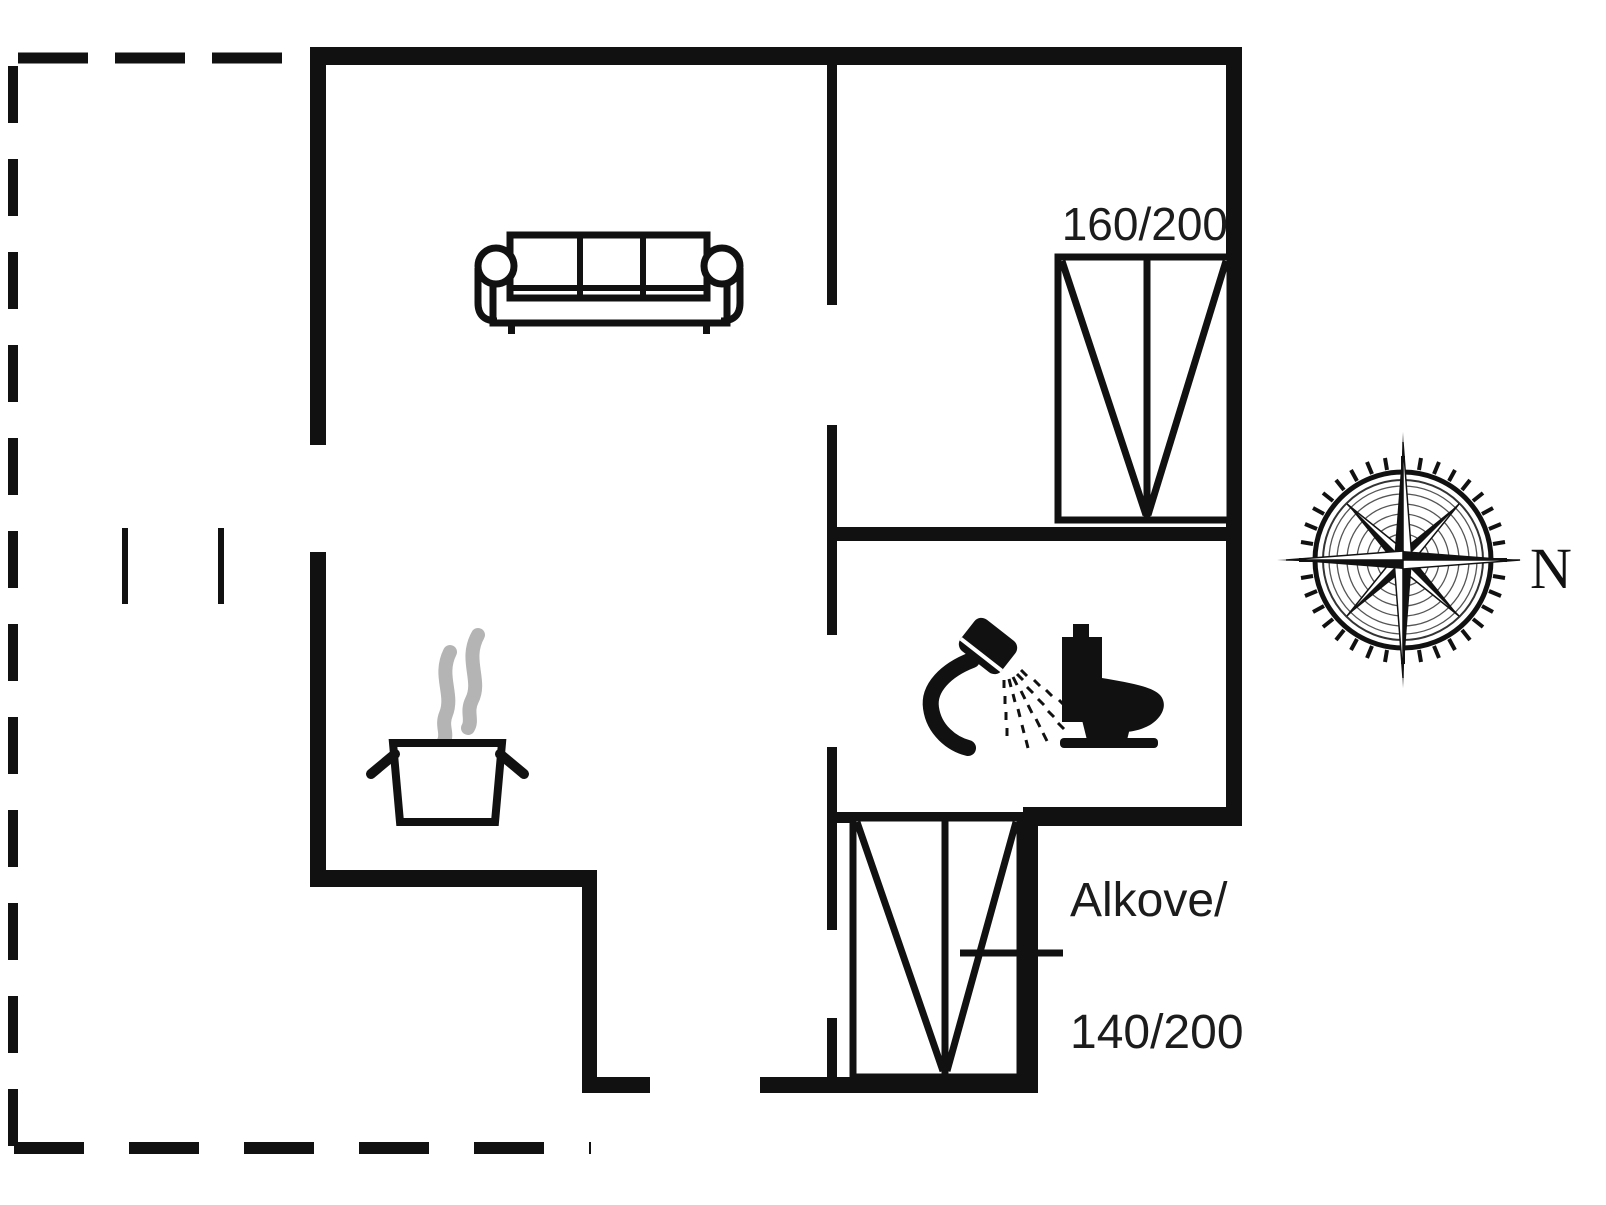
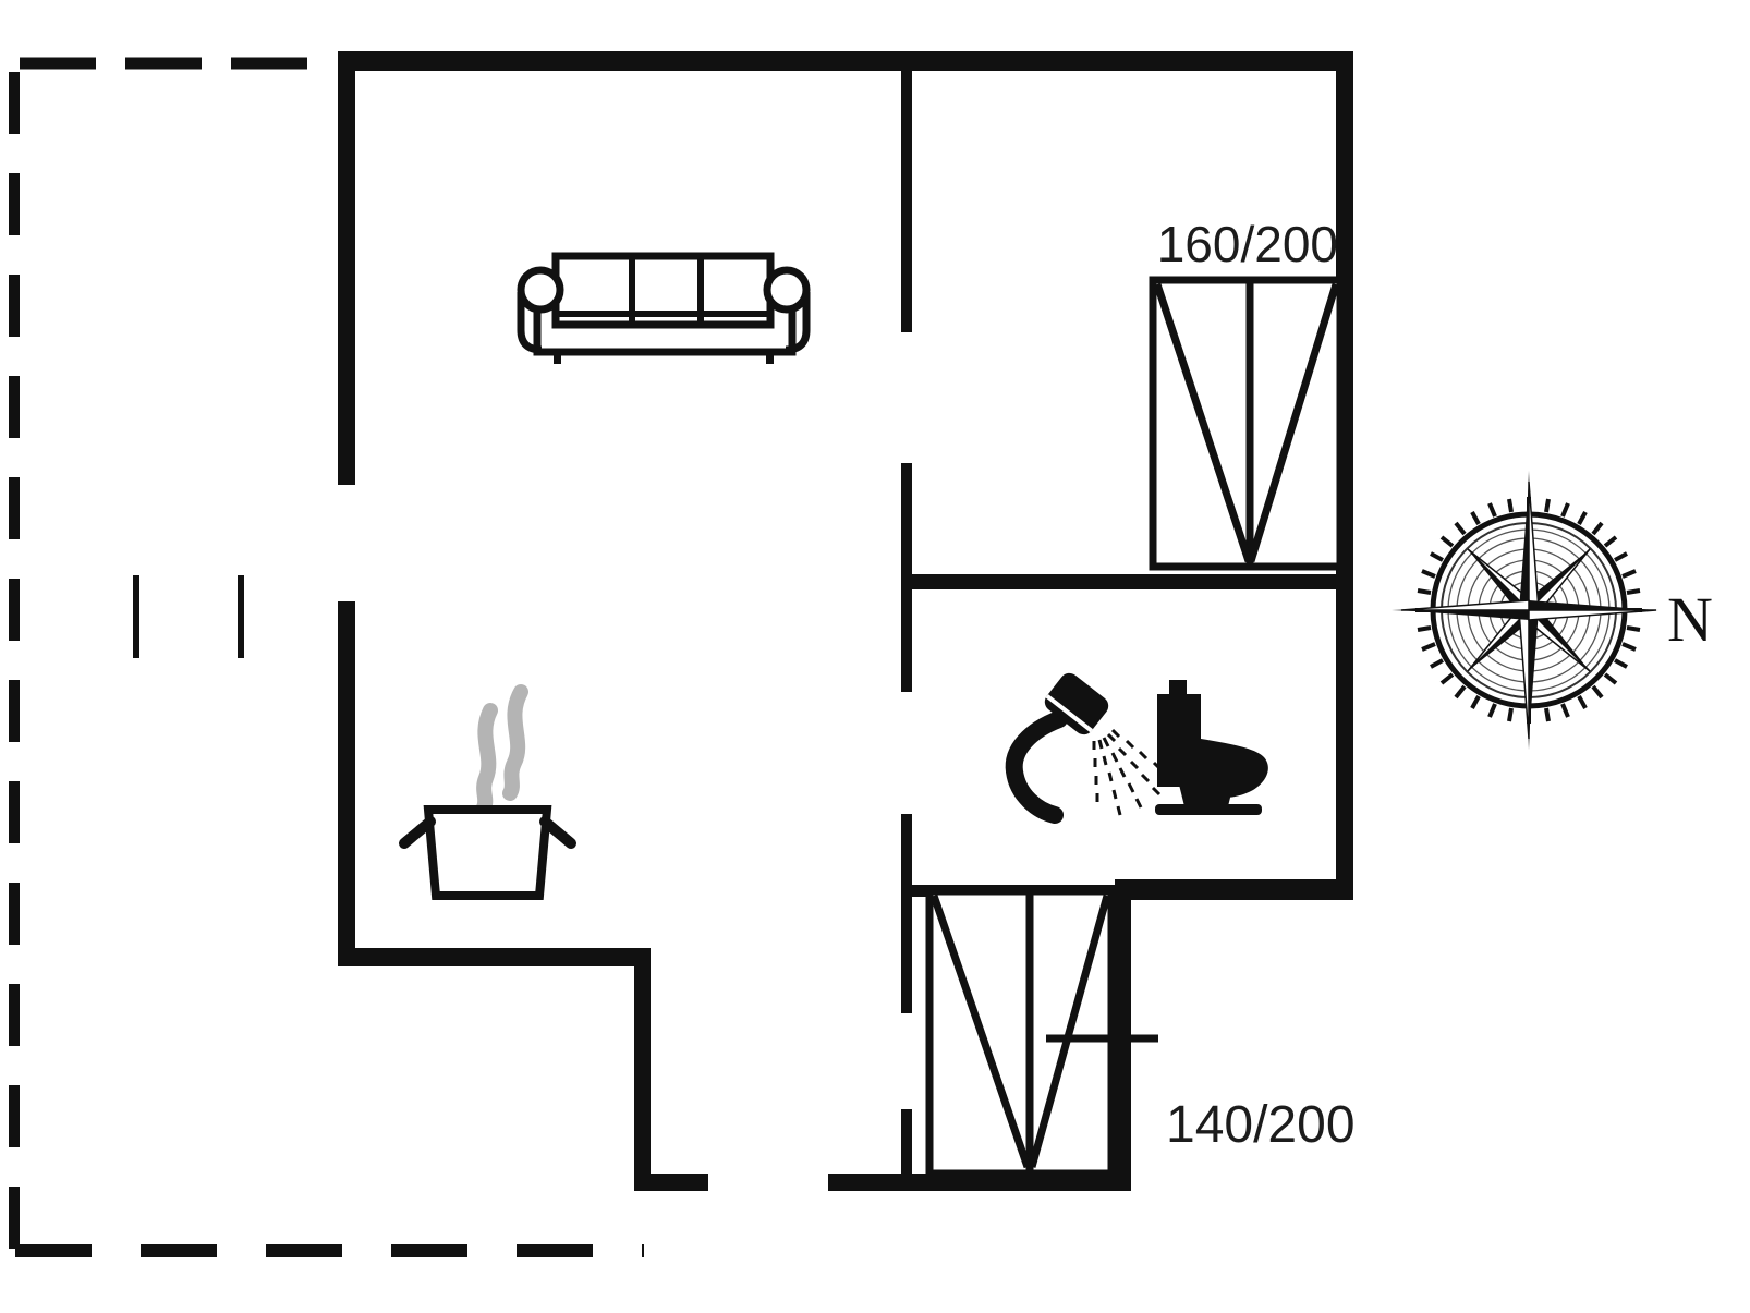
  160/200
- Alkove/
  140/200
  N
